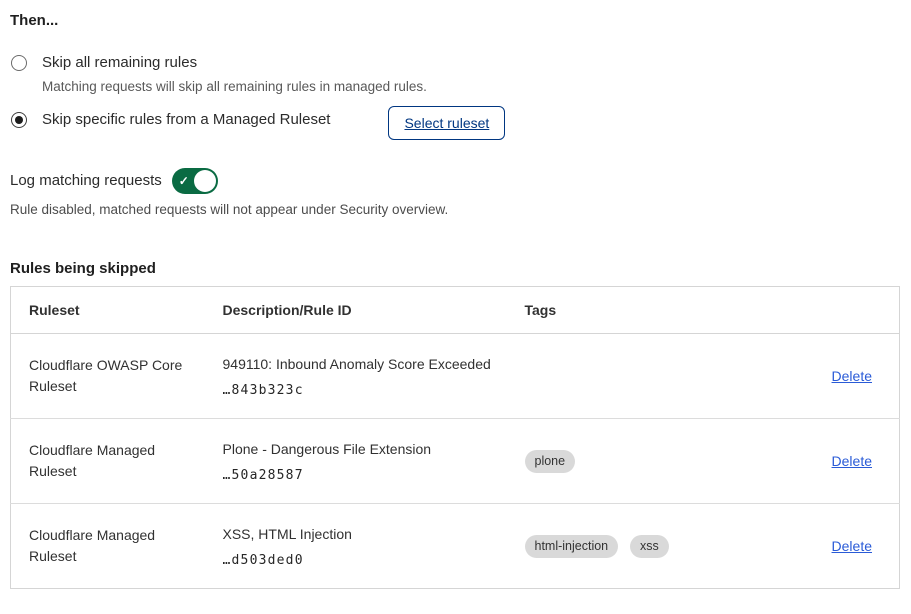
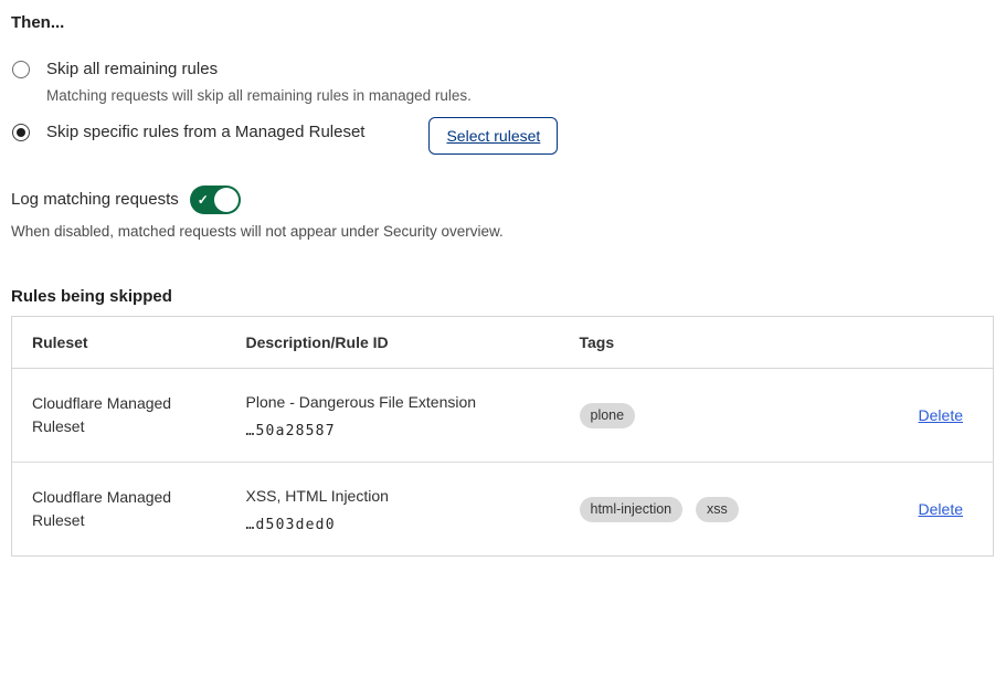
  Then...
  Skip all remaining rules
  Matching requests will skip all remaining rules in managed rules.
  Skip specific rules from a Managed Ruleset
  Select ruleset
  Log matching requests
  ✓
- Rule disabled, matched requests will not appear under Security overview.
+ When disabled, matched requests will not appear under Security overview.
  Rules being skipped
  Ruleset	Description/Rule ID	Tags
- Cloudflare OWASP Core Ruleset	949110: Inbound Anomaly Score Exceeded …843b323c		Delete
  Cloudflare Managed Ruleset	Plone - Dangerous File Extension …50a28587	plone	Delete
  Cloudflare Managed Ruleset	XSS, HTML Injection …d503ded0	html-injection xss	Delete
